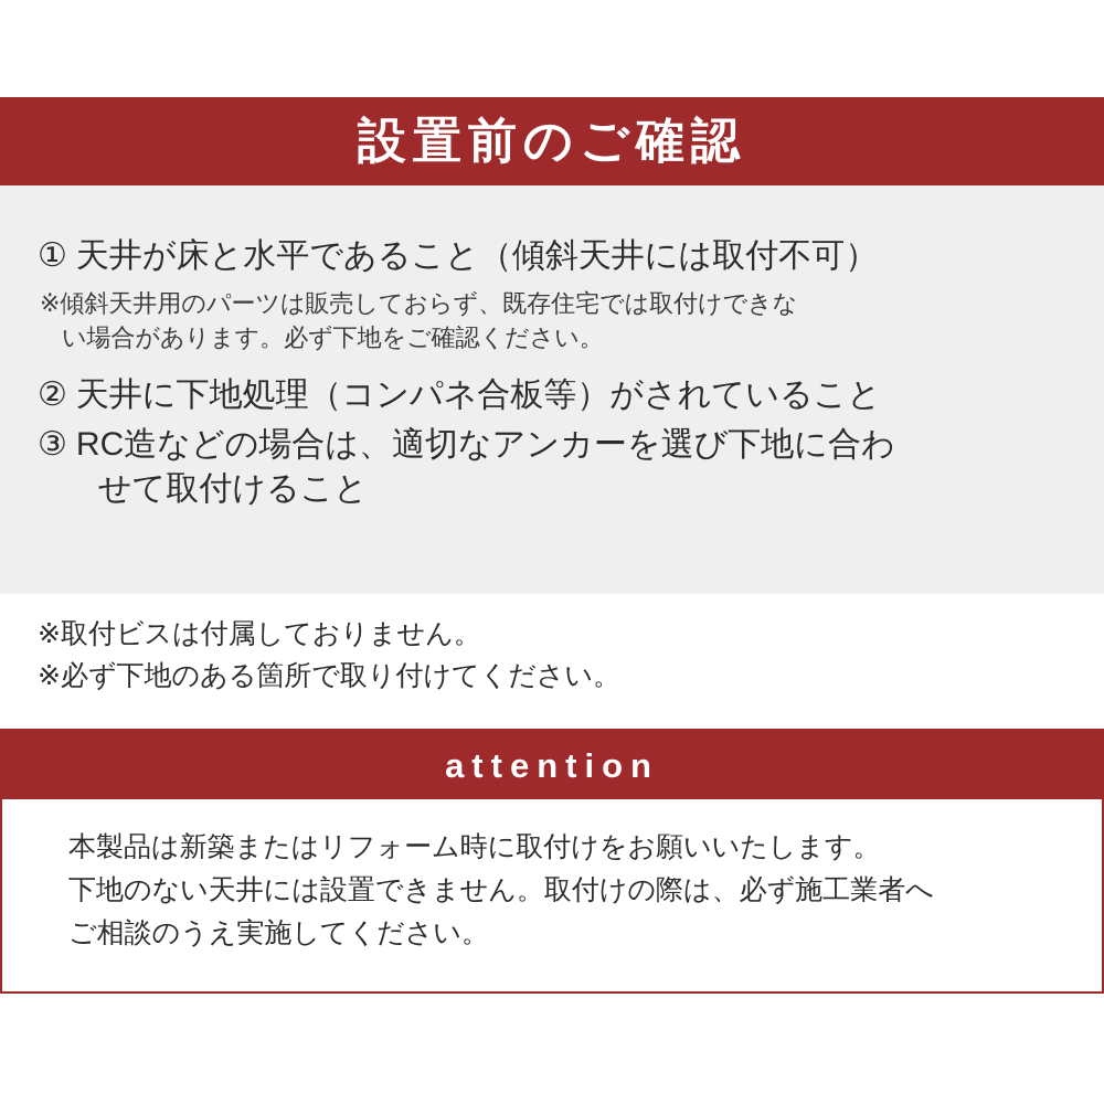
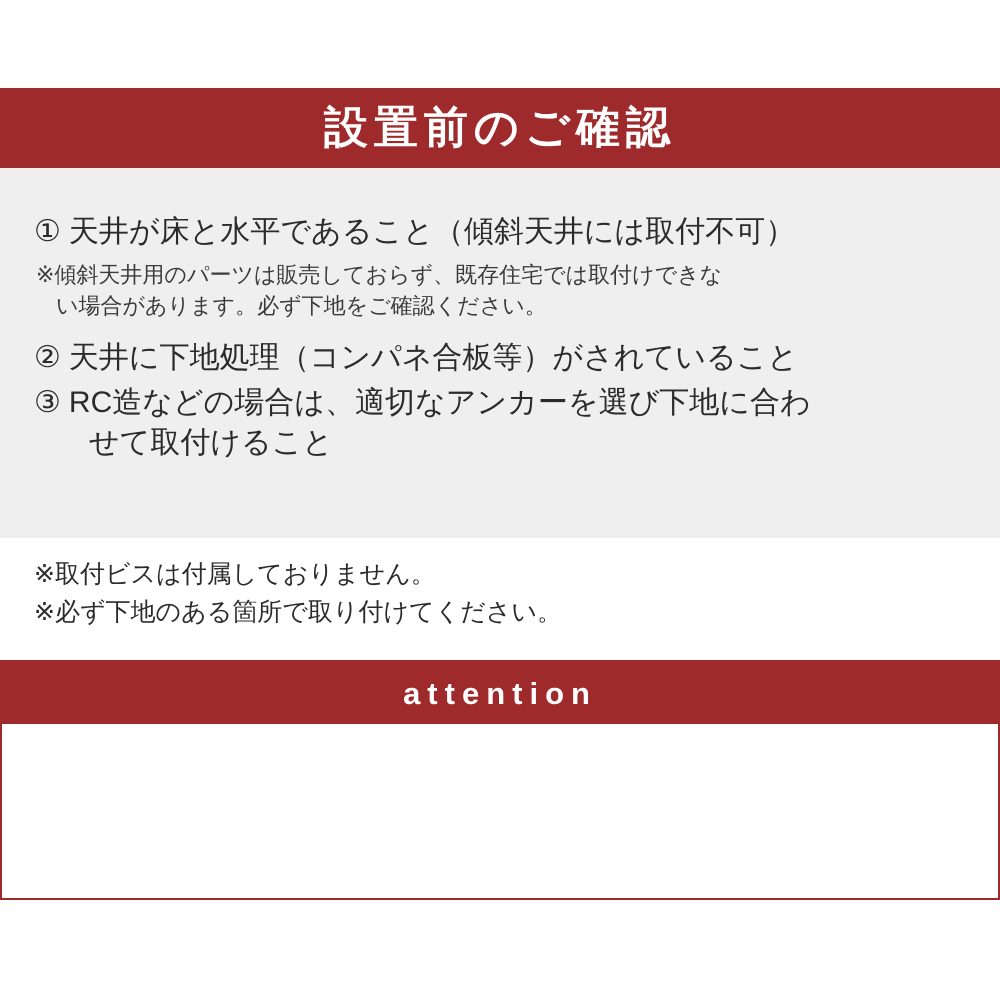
  設置前のご確認
  ①
  天井が床と水平であること（傾斜天井には取付不可）
  ※傾斜天井用のパーツは販売しておらず、既存住宅では取付けできな
  い場合があります。必ず下地をご確認ください。
  ②
  天井に下地処理（コンパネ合板等）がされていること
  ③
  RC造などの場合は、適切なアンカーを選び下地に合わ
  せて取付けること
  ※取付ビスは付属しておりません。
  ※必ず下地のある箇所で取り付けてください。
  attention
- 本製品は新築またはリフォーム時に取付けをお願いいたします。
- 下地のない天井には設置できません。取付けの際は、必ず施工業者へ
- ご相談のうえ実施してください。
